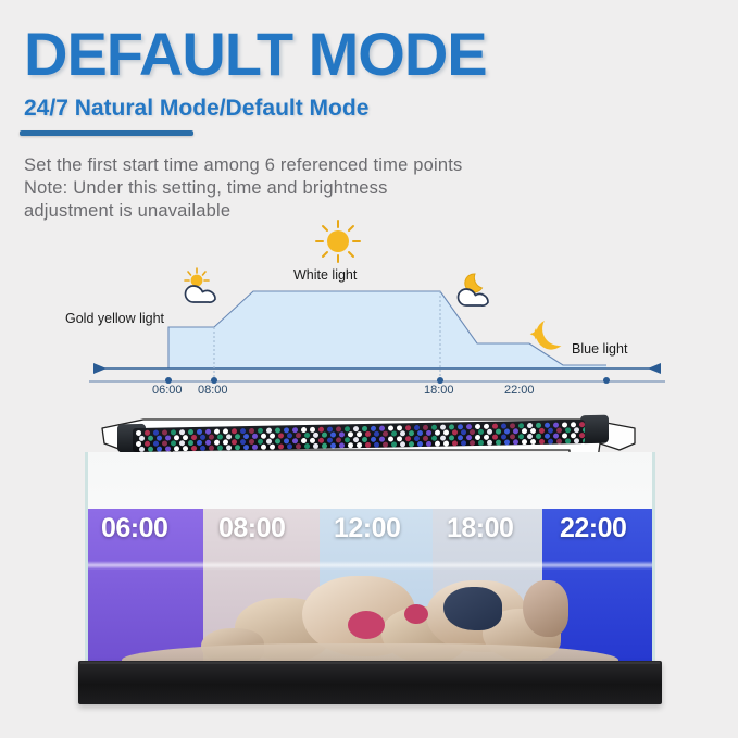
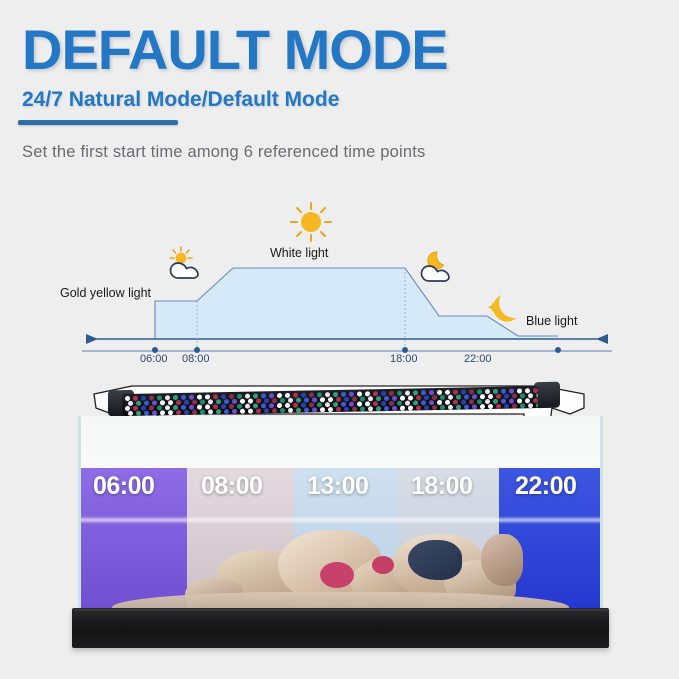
  DEFAULT MODE
  24/7 Natural Mode/Default Mode
  Set the first start time among 6 referenced time points
- Note: Under this setting, time and brightness
- adjustment is unavailable
  Gold yellow light
  White light
  Blue light
  06:00
  08:00
  18:00
  22:00
  06:00
  08:00
- 12:00
+ 13:00
  18:00
  22:00
